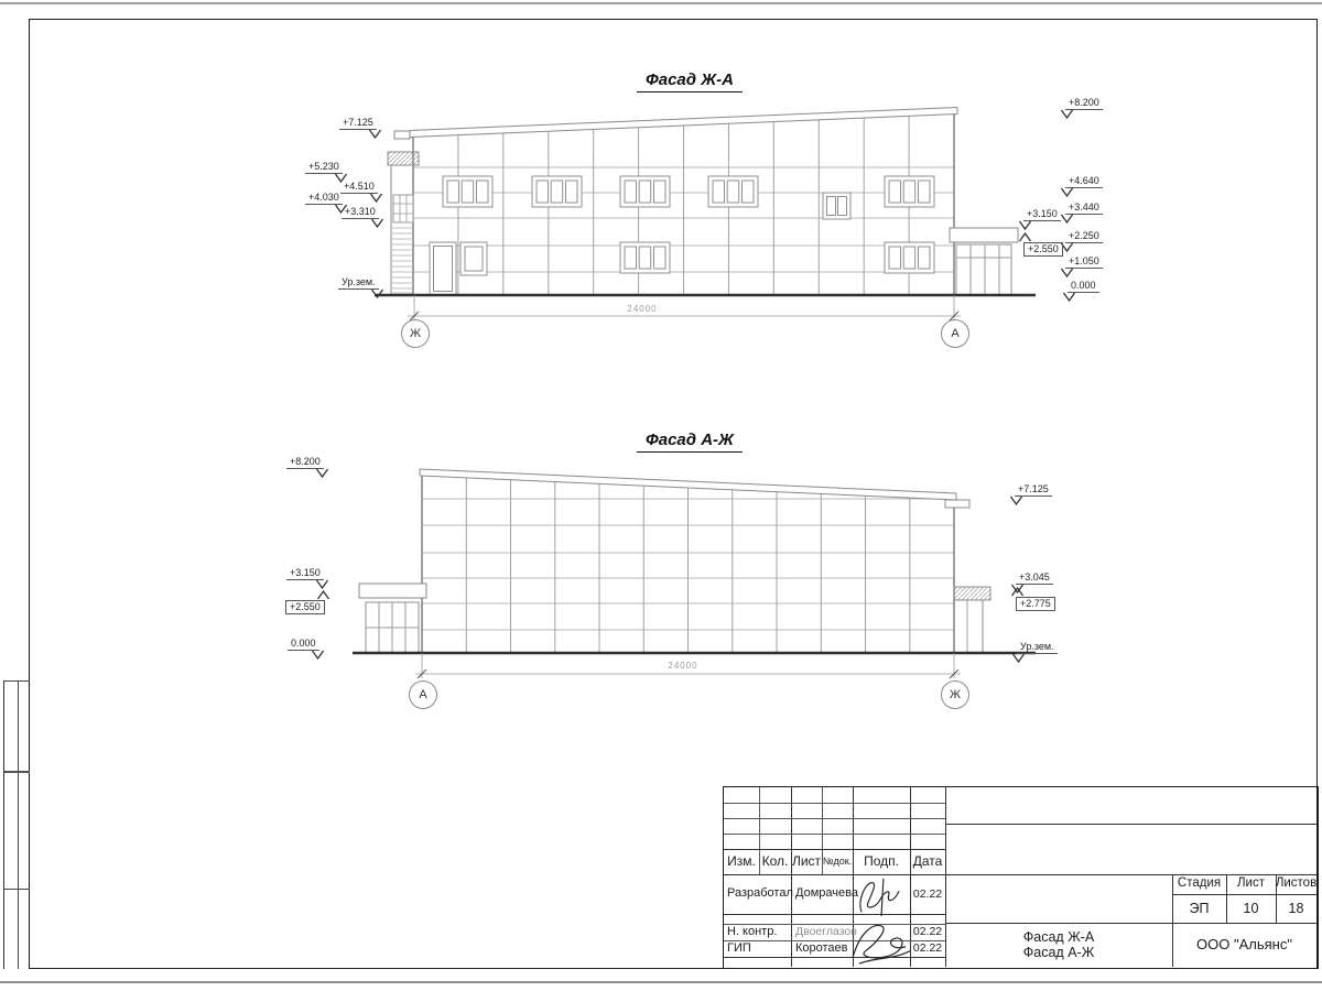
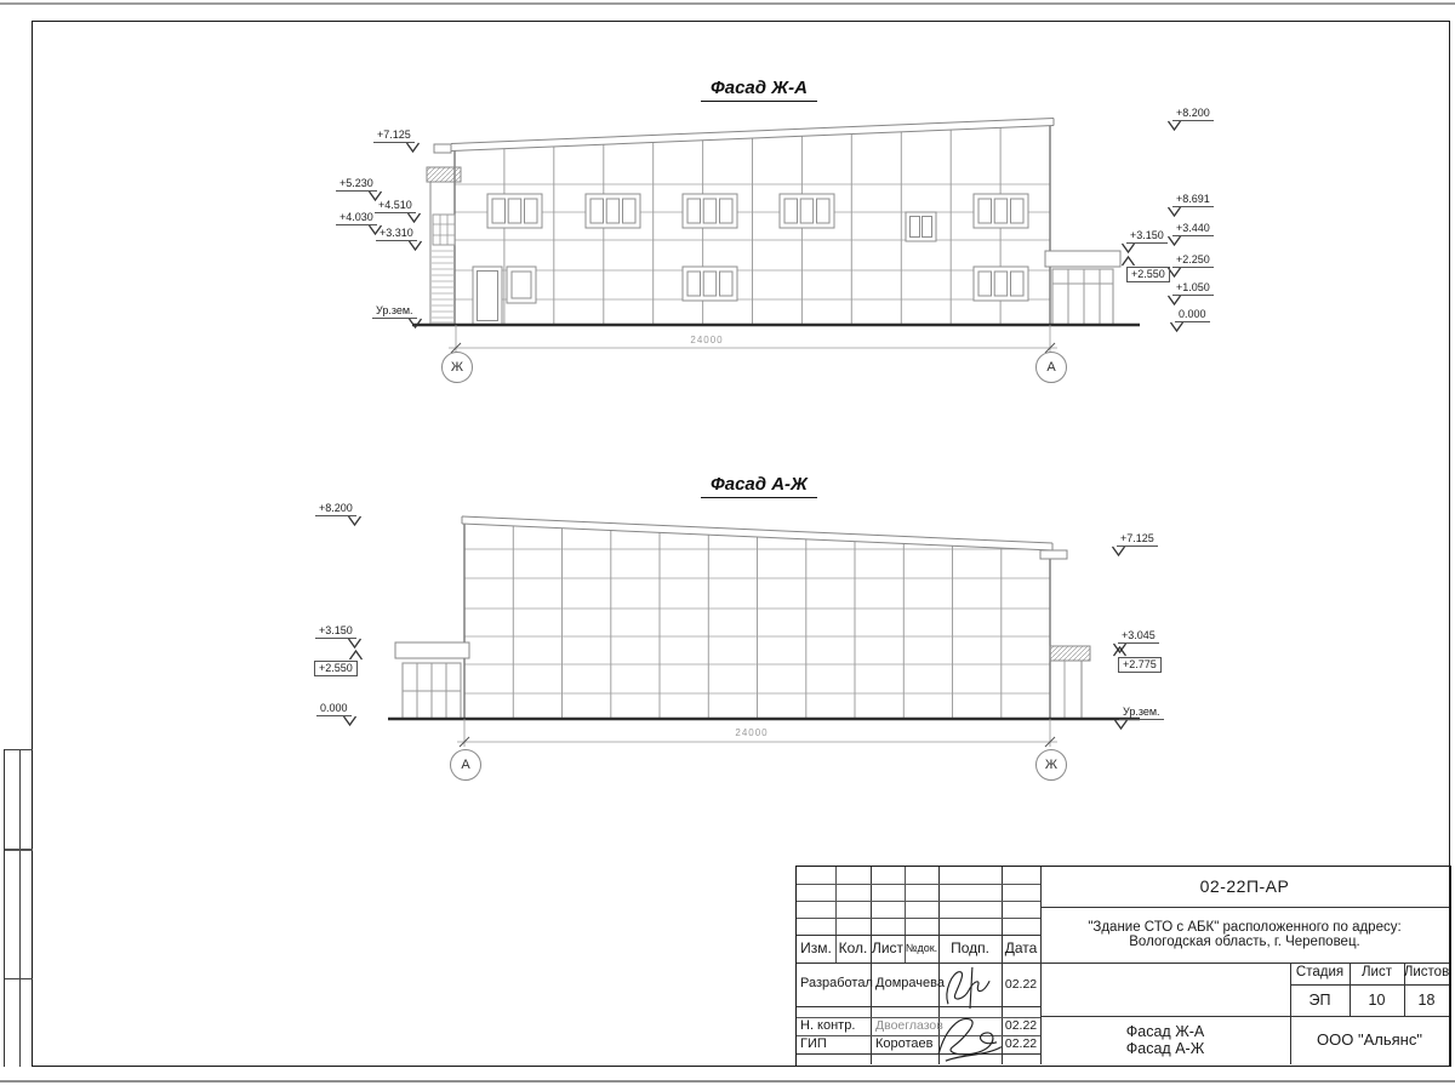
  Фасад Ж-А
  24000
  Ж
  А
  +7.125
  +5.230
  +4.510
  +4.030
  +3.310
  Ур.зем.
  +8.200
- +4.640
+ +8.691
  +3.440
  +3.150
  +2.250
  +2.550
  +1.050
  0.000
  Фасад А-Ж
  24000
  А
  Ж
  +8.200
  +3.150
  +2.550
  0.000
  +7.125
  +3.045
  +2.775
  Ур.зем.
  Изм.
  Кол.
  Лист
  №док.
  Подп.
  Дата
  Разработал
  Домрачев
  02.22
  Н. контр.
  Двоеглазо
  02.22
  ГИП
  Коротаев
  02.22
+ 02-22П-АР
+ "Здание СТО с АБК" расположенного по адресу:
+ Вологодская область, г. Череповец.
  Фасад Ж-А
  Фасад А-Ж
  Стадия
  Лист
  Листов
  ЭП
  10
  18
  ООО "Альянс"
